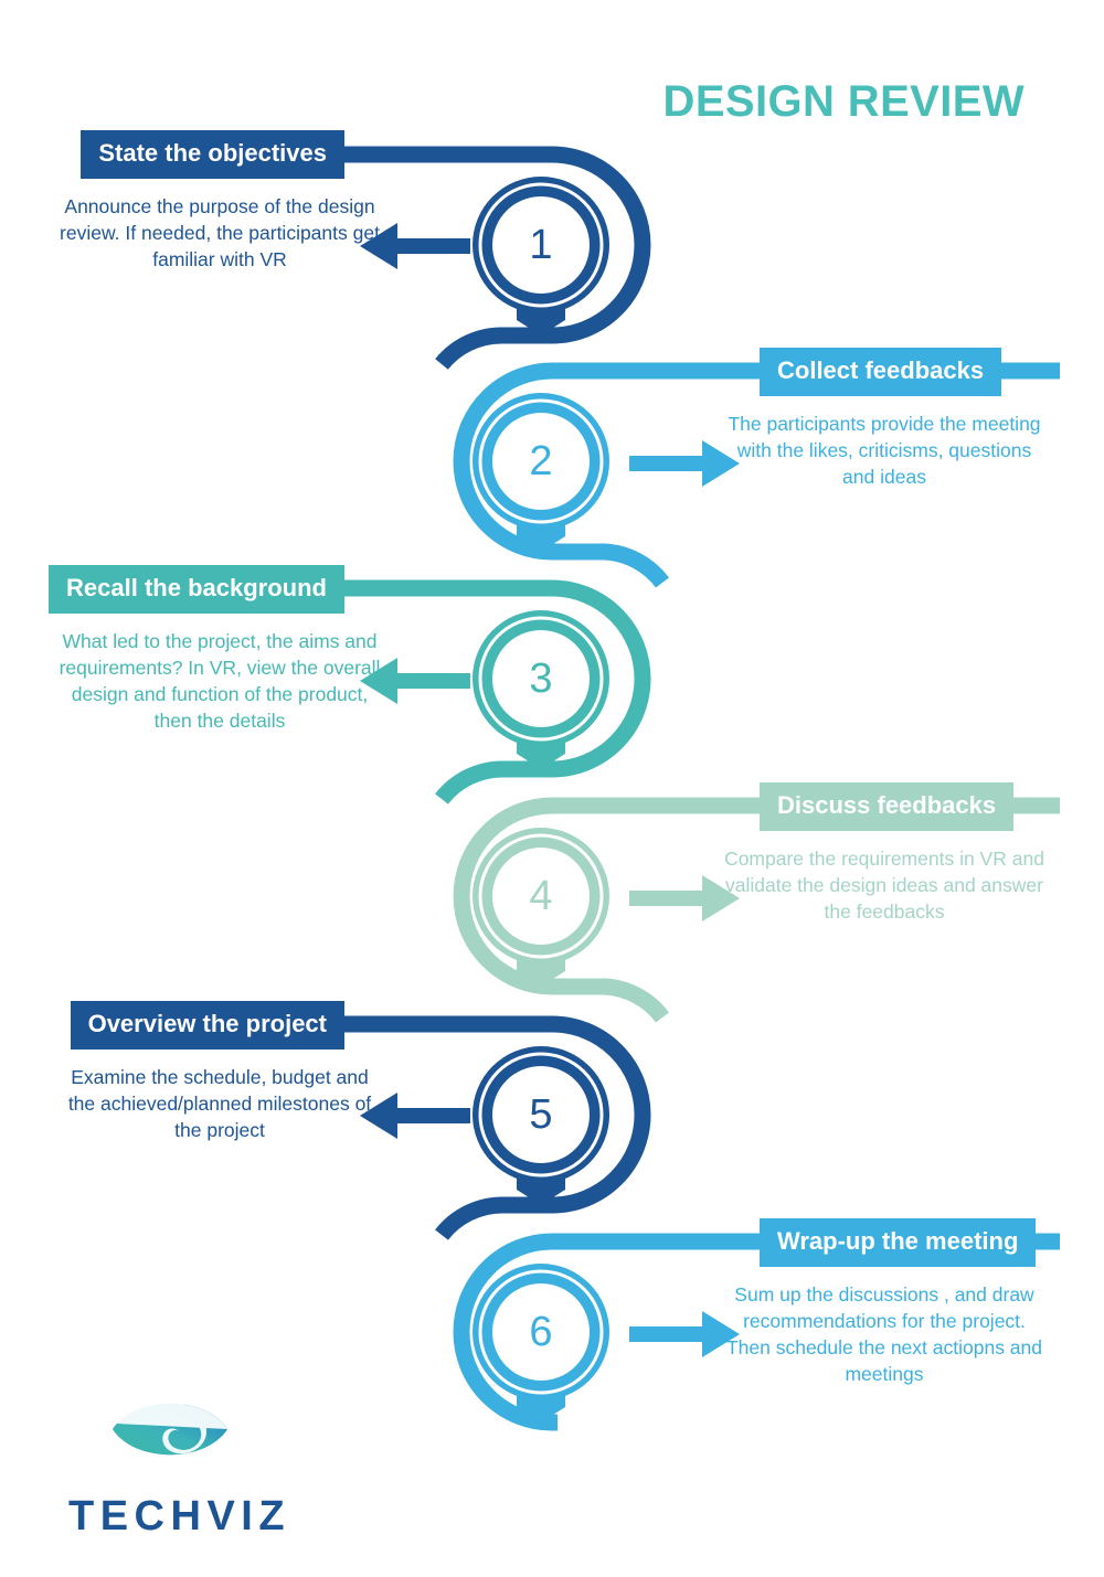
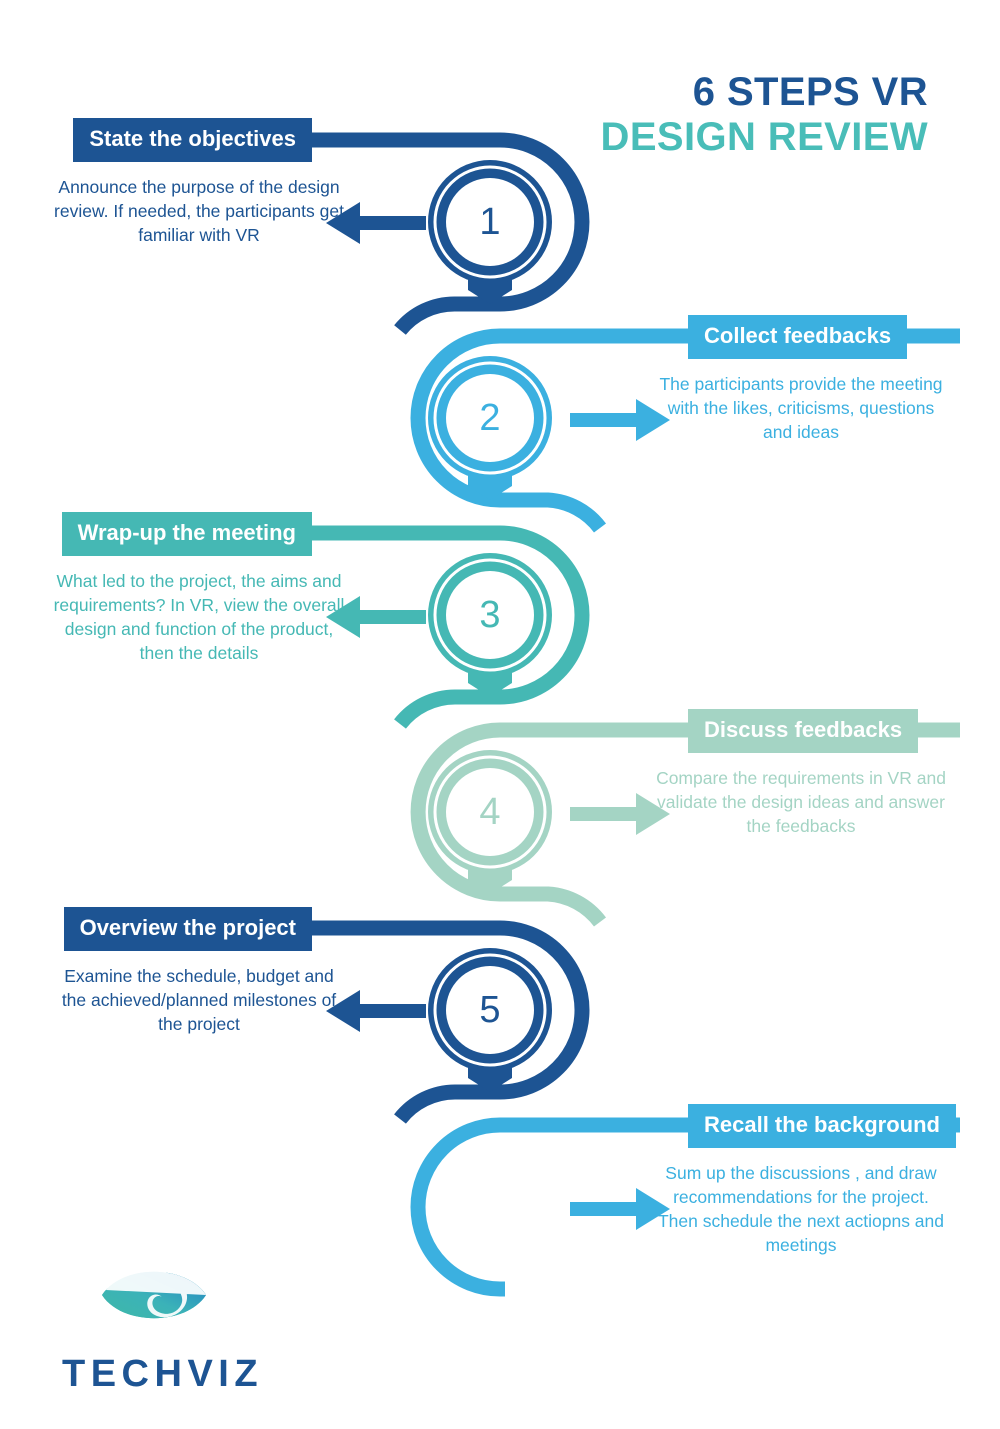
+ 6 STEPS VR
  DESIGN REVIEW
  State the objectives
  Announce the purpose of the design review. If needed, the participants get familiar with VR
  Collect feedbacks
  The participants provide the meeting with the likes, criticisms, questions and ideas
- Recall the background
+ Wrap-up the meeting
  What led to the project, the aims and requirements? In VR, view the overall design and function of the product, then the details
  Discuss feedbacks
  Compare the requirements in VR and validate the design ideas and answer the feedbacks
  Overview the project
  Examine the schedule, budget and the achieved/planned milestones of the project
- Wrap-up the meeting
+ Recall the background
  Sum up the discussions , and draw recommendations for the project. Then schedule the next actiopns and meetings
  1
  2
  3
  4
  5
- 6
  TECHVIZ
